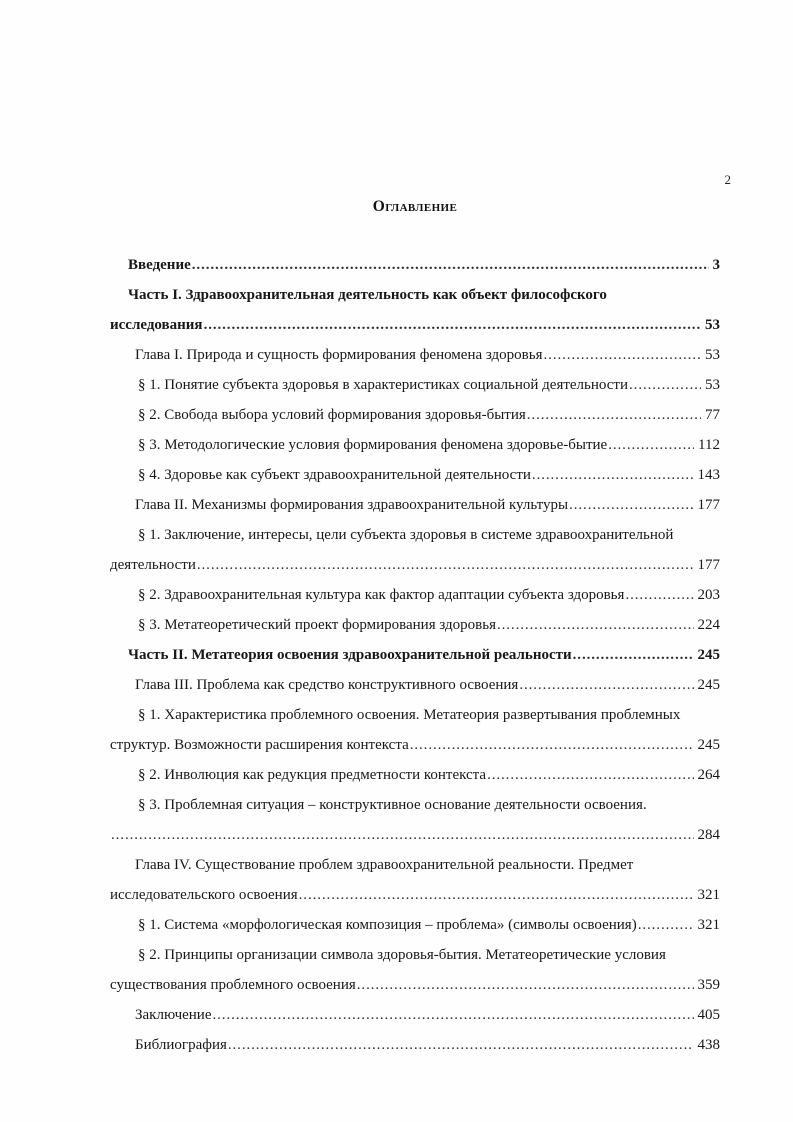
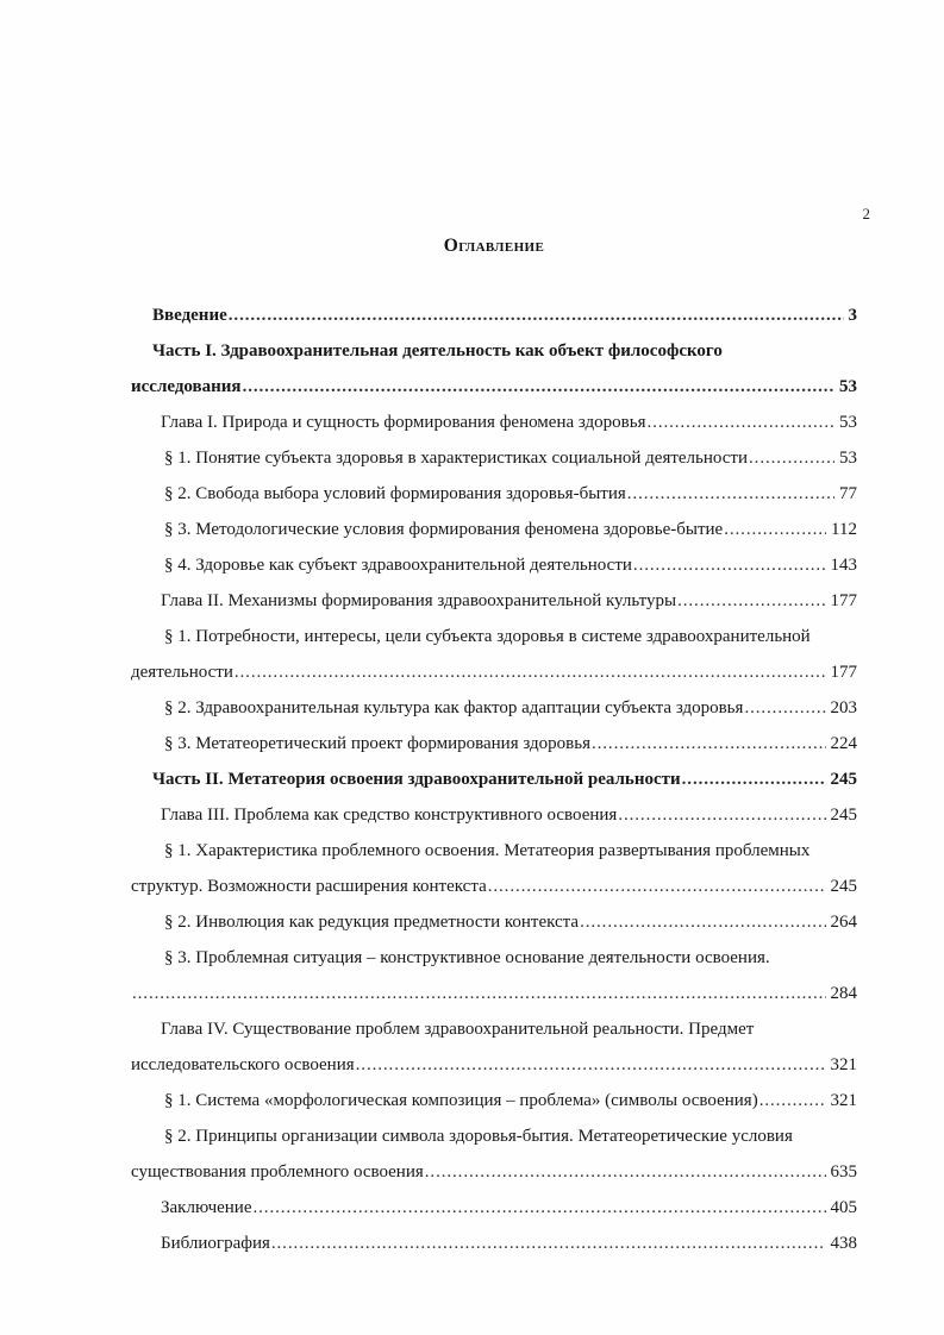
  2
  Оглавление
  Введение
  3
  Часть I. Здравоохранительная деятельность как объект философского
  исследования
  53
  Глава I. Природа и сущность формирования феномена здоровья
  53
  § 1. Понятие субъекта здоровья в характеристиках социальной деятельности
  53
  § 2. Свобода выбора условий формирования здоровья-бытия
  77
  § 3. Методологические условия формирования феномена здоровье-бытие
  112
  § 4. Здоровье как субъект здравоохранительной деятельности
  143
  Глава II. Механизмы формирования здравоохранительной культуры
  177
- § 1. Заключение, интересы, цели субъекта здоровья в системе здравоохранительной
+ § 1. Потребности, интересы, цели субъекта здоровья в системе здравоохранительной
  деятельности
  177
  § 2. Здравоохранительная культура как фактор адаптации субъекта здоровья
  203
  § 3. Метатеоретический проект формирования здоровья
  224
  Часть II. Метатеория освоения здравоохранительной реальности
  245
  Глава III. Проблема как средство конструктивного освоения
  245
  § 1. Характеристика проблемного освоения. Метатеория развертывания проблемных
  структур. Возможности расширения контекста
  245
  § 2. Инволюция как редукция предметности контекста
  264
  § 3. Проблемная ситуация – конструктивное основание деятельности освоения.
  284
  Глава IV. Существование проблем здравоохранительной реальности. Предмет
  исследовательского освоения
  321
  § 1. Система «морфологическая композиция – проблема» (символы освоения)
  321
  § 2. Принципы организации символа здоровья-бытия. Метатеоретические условия
  существования проблемного освоения
- 359
+ 635
  Заключение
  405
  Библиография
  438
